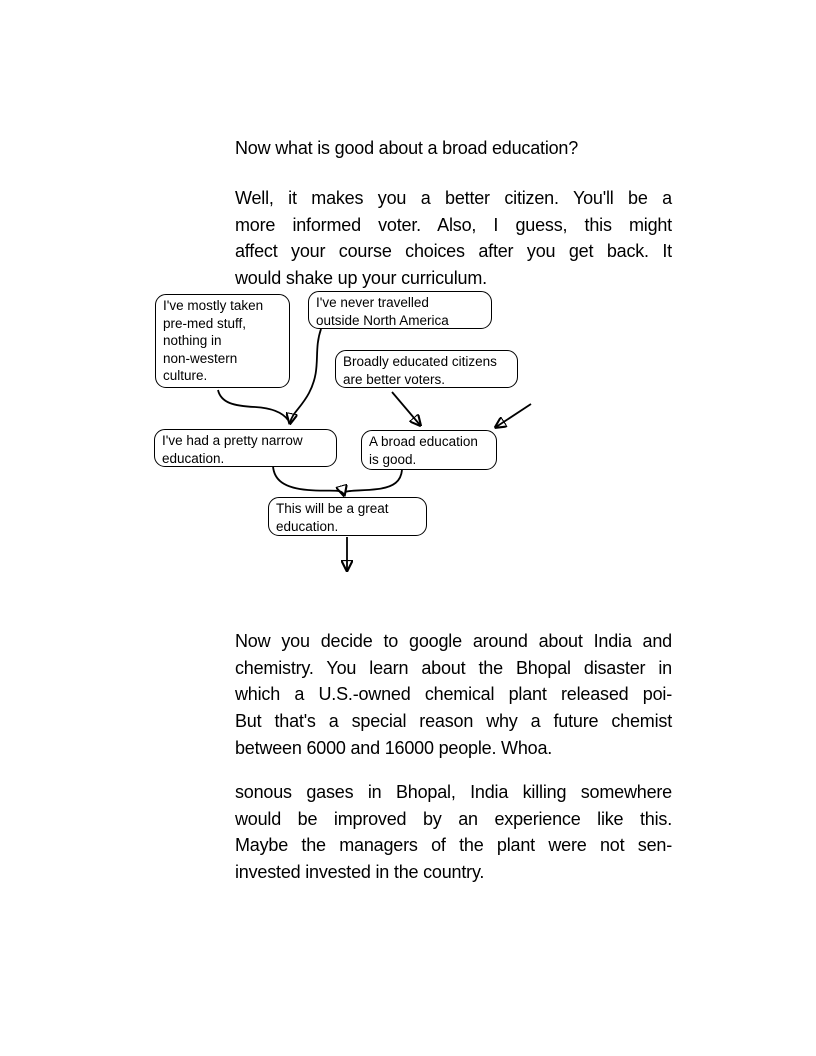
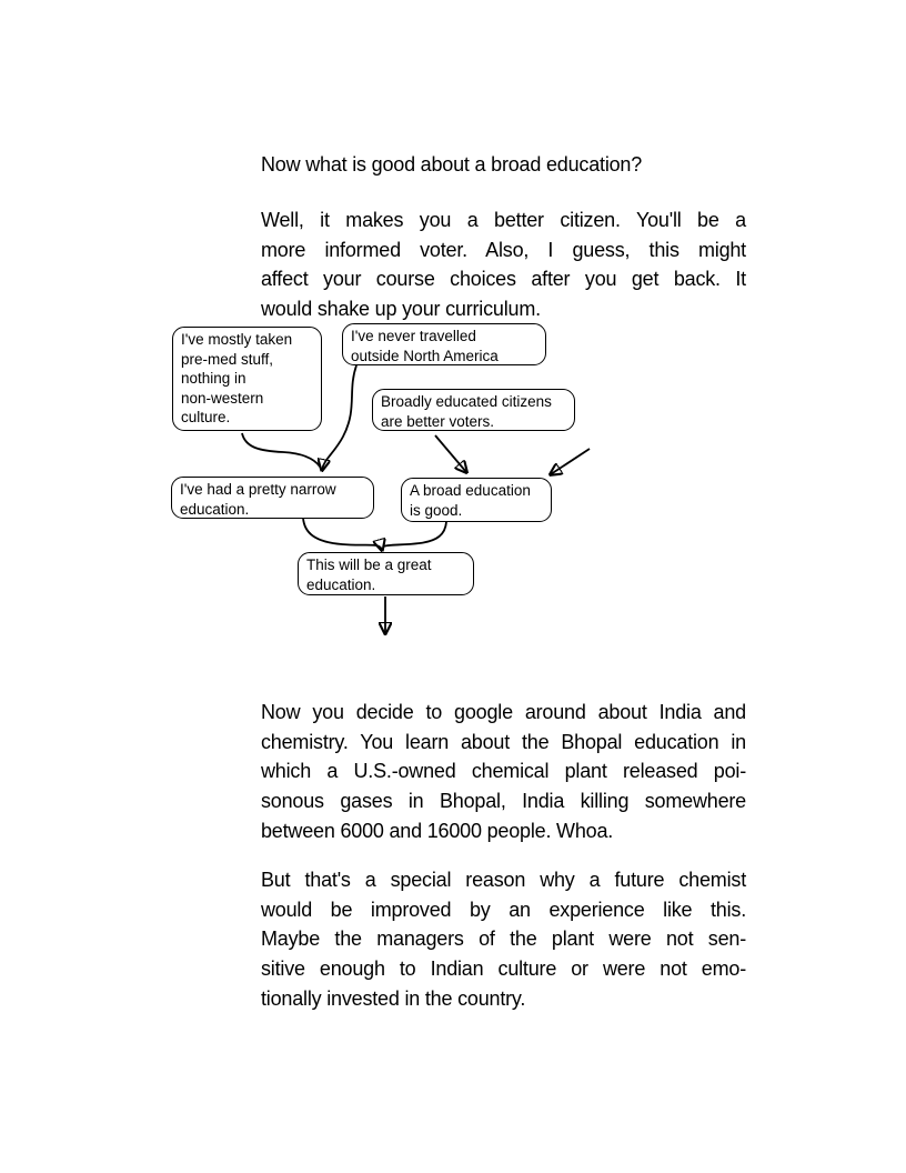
  Now what is good about a broad education?
  Well, it makes you a better citizen. You'll be a
  more informed voter. Also, I guess, this might
  affect your course choices after you get back. It
  would shake up your curriculum.
  I've mostly taken
  pre-med stuff,
  nothing in
  non-western
  culture.
  I've never travelled
  outside North America
  Broadly educated citizens
  are better voters.
  I've had a pretty narrow
  education.
  A broad education
  is good.
  This will be a great
  education.
  Now you decide to google around about India and
- chemistry. You learn about the Bhopal disaster in
+ chemistry. You learn about the Bhopal education in
  which a U.S.-owned chemical plant released poi-
- But that's a special reason why a future chemist
+ sonous gases in Bhopal, India killing somewhere
  between 6000 and 16000 people. Whoa.
- sonous gases in Bhopal, India killing somewhere
+ But that's a special reason why a future chemist
  would be improved by an experience like this.
  Maybe the managers of the plant were not sen-
+ sitive enough to Indian culture or were not emo-
- invested invested in the country.
+ tionally invested in the country.
